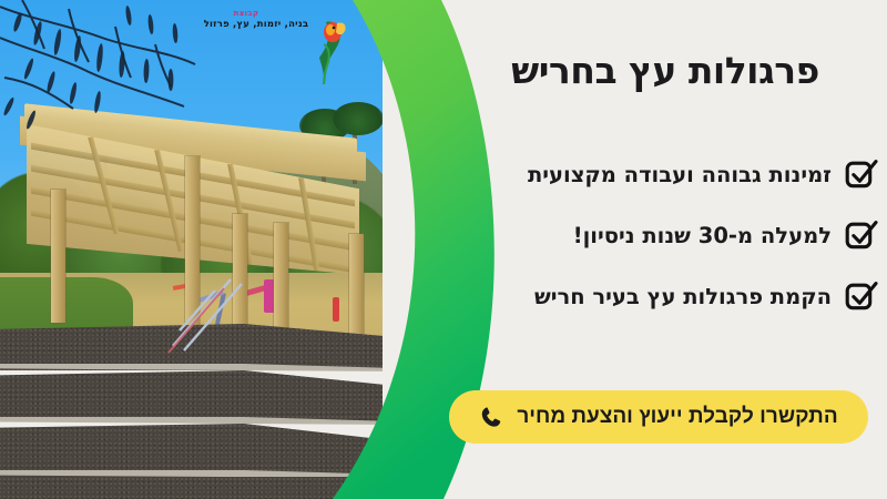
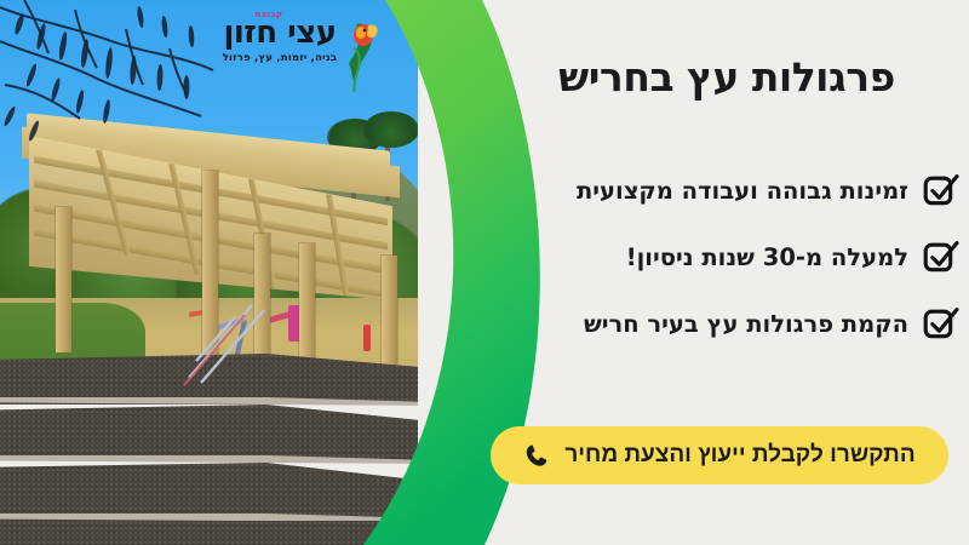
  קבוצת
+ עצי חזון
  בניה, יזמות, עץ, פרזול
  פרגולות עץ בחריש
  זמינות גבוהה ועבודה מקצועית
  למעלה מ-30 שנות ניסיון!
  הקמת פרגולות עץ בעיר חריש
  התקשרו לקבלת ייעוץ והצעת מחיר
